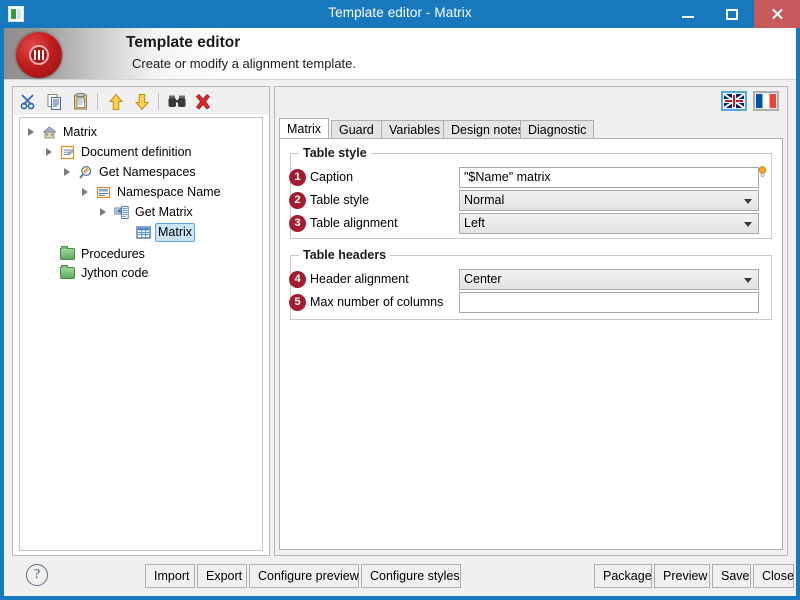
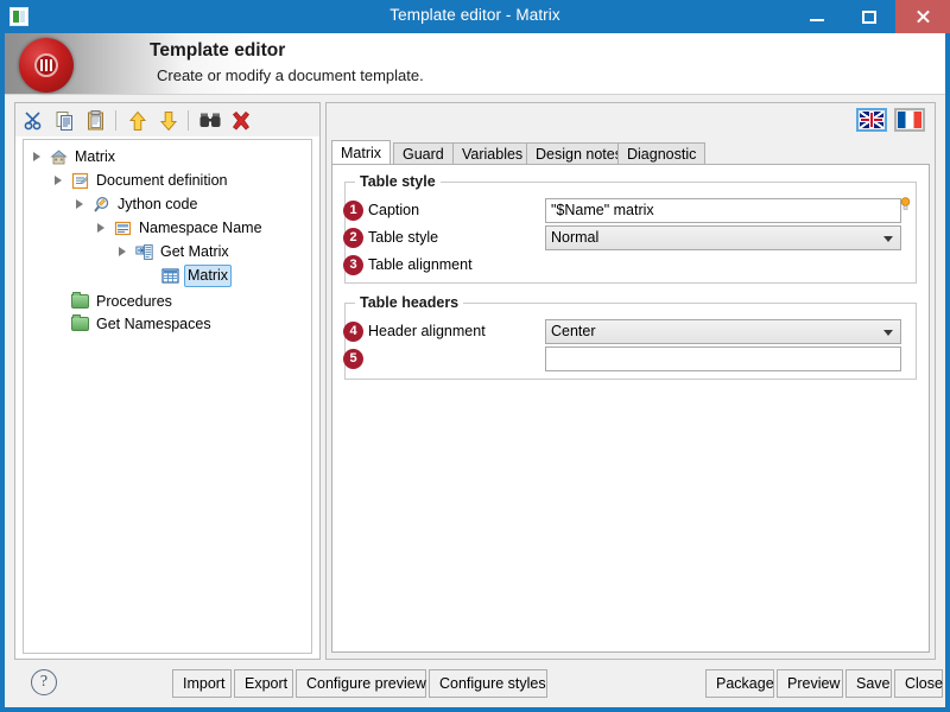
  Template editor - Matrix
  Template editor
- Create or modify a alignment template.
+ Create or modify a document template.
  Matrix
  Document definition
- Get Namespaces
+ Jython code
  Namespace Name
  Get Matrix
  Matrix
  Procedures
- Jython code
+ Get Namespaces
  Matrix
  Guard
  Variables
  Design note
  Diagnostic
  Table style
  1
  Caption
  "$Name" matrix
  2
  Table style
  Normal
  3
  Table alignment
- Left
  Table headers
  4
  Header alignment
  Center
  5
- Max number of columns
  ?
  Import
  Export
  Configure preview
  Configure styles
  Package
  Preview
  Save
  Close
